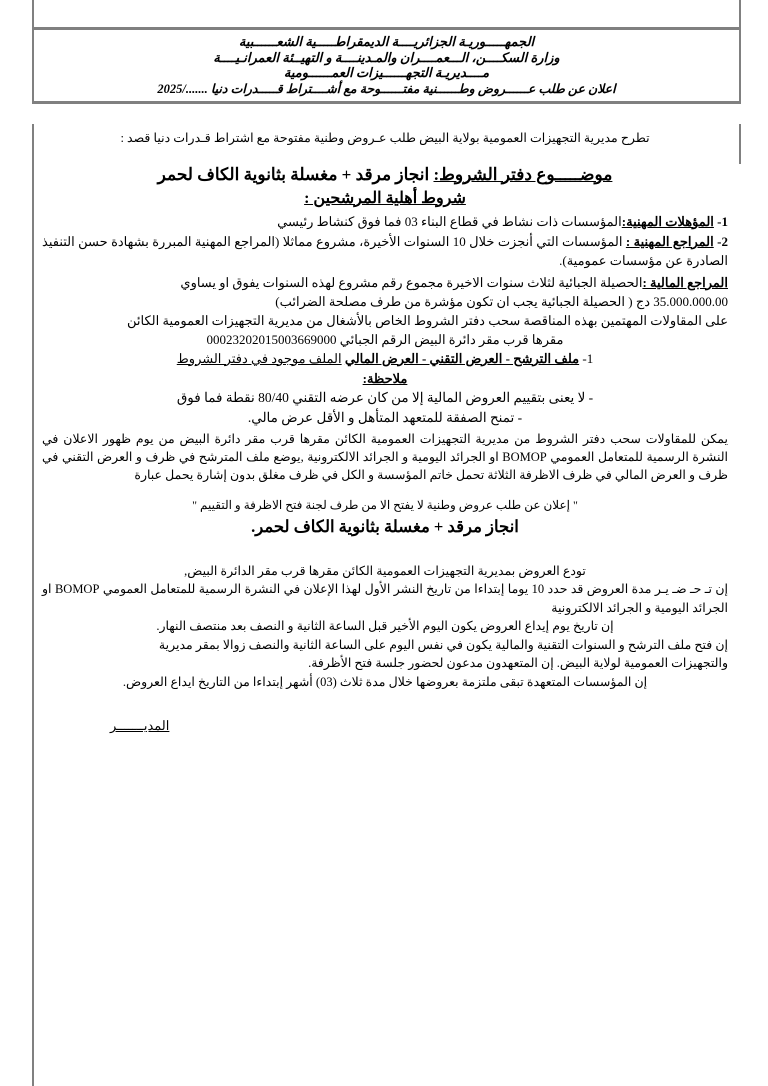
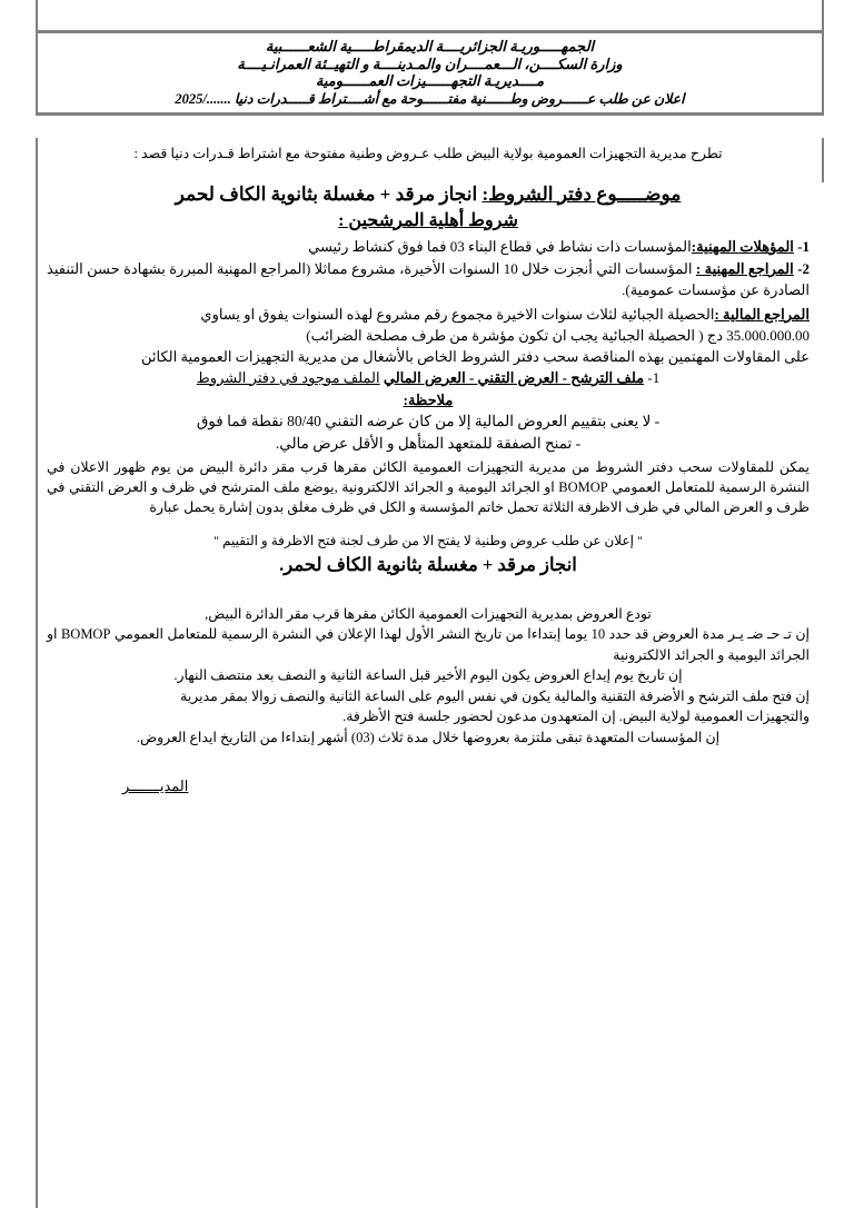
  الجمهـــــوريـة الجزائريــــة الديمقراطـــــية الشعــــــبية
  وزارة السكــــن، الـــعمــــران والمـدينــــة و التهيــئة العمرانـيــــة
  مــــديريـة التجهــــــيزات العمــــــومية
  اعلان عن طلب عــــــروض وطــــــنية مفتــــــوحة مع أشــــتراط قـــــدرات دنيا ......./2025
  تطرح مديرية التجهيزات العمومية بولاية البيض طلب عـروض وطنية مفتوحة مع اشتراط قـدرات دنيا قصد :
  موضـــــوع دفتر الشروط: انجاز مرقد + مغسلة بثانوية الكاف لحمر
  شروط أهلية المرشحين :
  1- المؤهلات المهنية:المؤسسات ذات نشاط في قطاع البناء 03 فما فوق كنشاط رئيسي
  2- المراجع المهنية : المؤسسات التي أنجزت خلال 10 السنوات الأخيرة، مشروع مماثلا (المراجع المهنية المبررة بشهادة حسن التنفيذ الصادرة عن مؤسسات عمومية).
  المراجع المالية :الحصيلة الجبائية لثلاث سنوات الاخيرة مجموع رقم مشروع لهذه السنوات يفوق او يساوي
  35.000.000.00 دج ( الحصيلة الجبائية يجب ان تكون مؤشرة من طرف مصلحة الضرائب)
  على المقاولات المهتمين بهذه المناقصة سحب دفتر الشروط الخاص بالأشغال من مديرية التجهيزات العمومية الكائن
- مقرها قرب مقر دائرة البيض الرقم الجبائي 00023202015003669000
  1- ملف الترشح - العرض التقني - العرض المالي الملف موجود في دفتر الشروط
  ملاحظة:
  - لا يعنى بتقييم العروض المالية إلا من كان عرضه التقني 80/40 نقطة فما فوق
  - تمنح الصفقة للمتعهد المتأهل و الأقل عرض مالي.
  يمكن للمقاولات سحب دفتر الشروط من مديرية التجهيزات العمومية الكائن مقرها قرب مقر دائرة البيض من يوم ظهور الاعلان في النشرة الرسمية للمتعامل العمومي BOMOP او الجرائد اليومية و الجرائد الالكترونية ,يوضع ملف المترشح في ظرف و العرض التقني في ظرف و العرض المالي في ظرف الاظرفة الثلاثة تحمل خاتم المؤسسة و الكل في ظرف مغلق بدون إشارة يحمل عبارة
  " إعلان عن طلب عروض وطنية لا يفتح الا من طرف لجنة فتح الاظرفة و التقييم "
  انجاز مرقد + مغسلة بثانوية الكاف لحمر.
  تودع العروض بمديرية التجهيزات العمومية الكائن مقرها قرب مقر الدائرة البيض,
  إن تـ حـ ضـ يـر مدة العروض قد حدد 10 يوما إبتداءا من تاريخ النشر الأول لهذا الإعلان في النشرة الرسمية للمتعامل العمومي BOMOP او الجرائد اليومية و الجرائد الالكترونية
  إن تاريخ يوم إيداع العروض يكون اليوم الأخير قبل الساعة الثانية و النصف بعد منتصف النهار.
- إن فتح ملف الترشح و السنوات التقنية والمالية يكون في نفس اليوم على الساعة الثانية والنصف زوالا بمقر مديرية
+ إن فتح ملف الترشح و الأضرفة التقنية والمالية يكون في نفس اليوم على الساعة الثانية والنصف زوالا بمقر مديرية
  والتجهيزات العمومية لولاية البيض. إن المتعهدون مدعون لحضور جلسة فتح الأظرفة.
  إن المؤسسات المتعهدة تبقى ملتزمة بعروضها خلال مدة ثلاث (03) أشهر إبتداءا من التاريخ ايداع العروض.
  المديـــــــر
